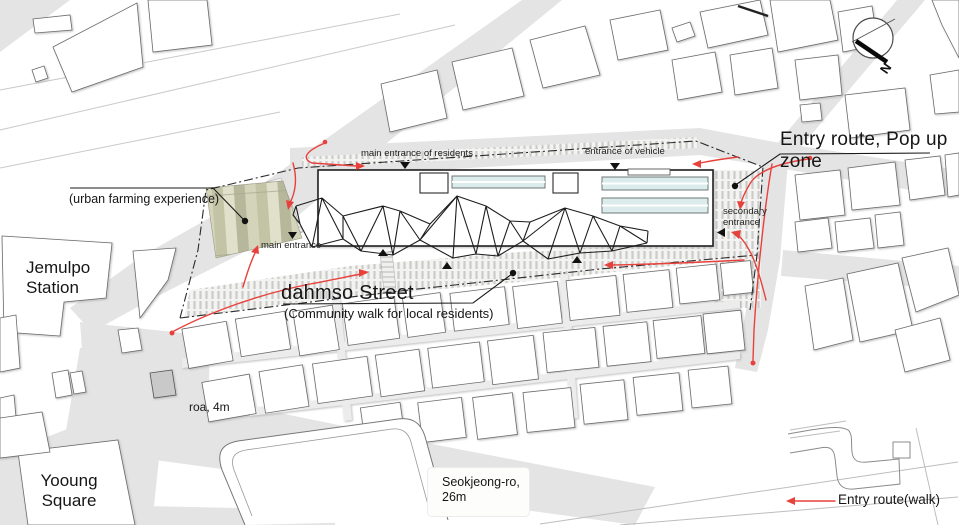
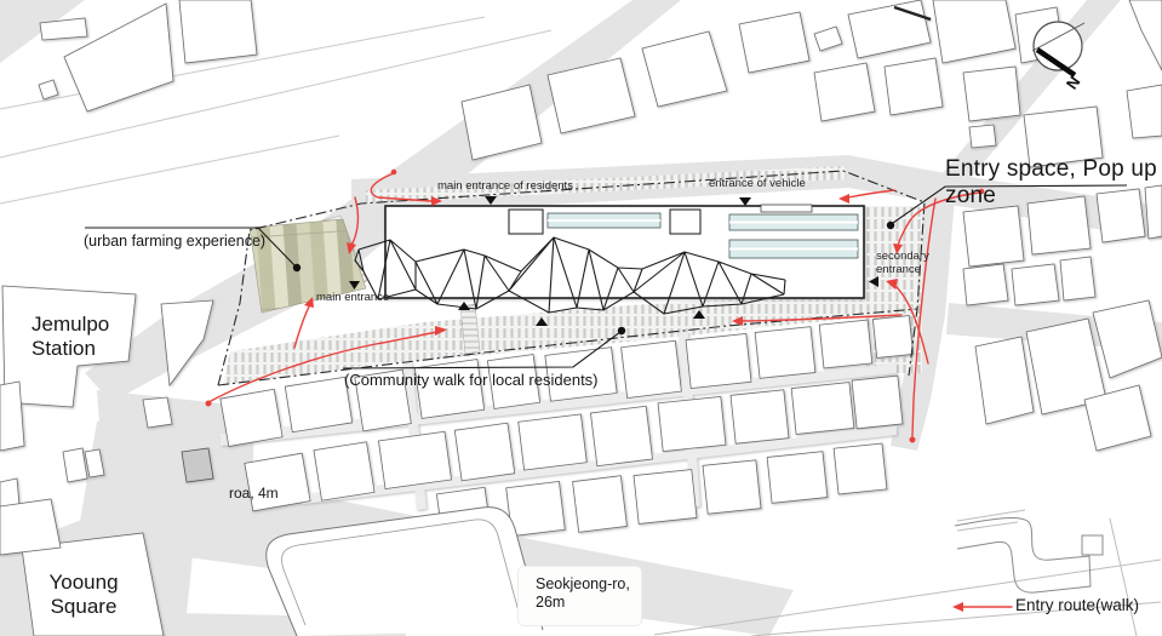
  (urban farming experience)
- Entry route, Pop up zone
+ Entry space, Pop up zone
- dahmso Street
  (Community walk for local residents)
  Jemulpo
  Station
  Yooung
  Square
  main entrance of residents
  entrance of vehicle
  secondary
  entrance
  main entrance
  roa, 4m
  Seokjeong-ro,
  26m
  Entry route(walk)
